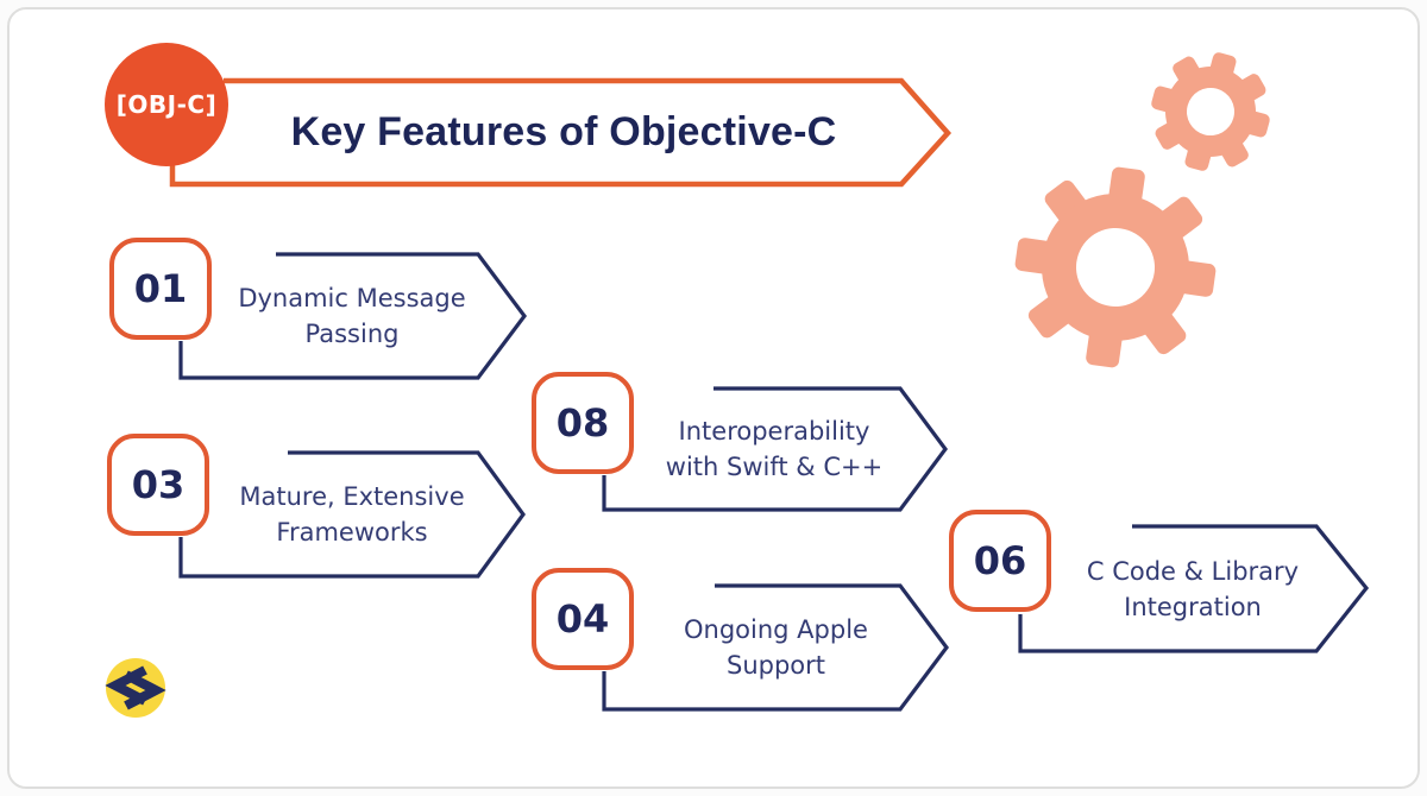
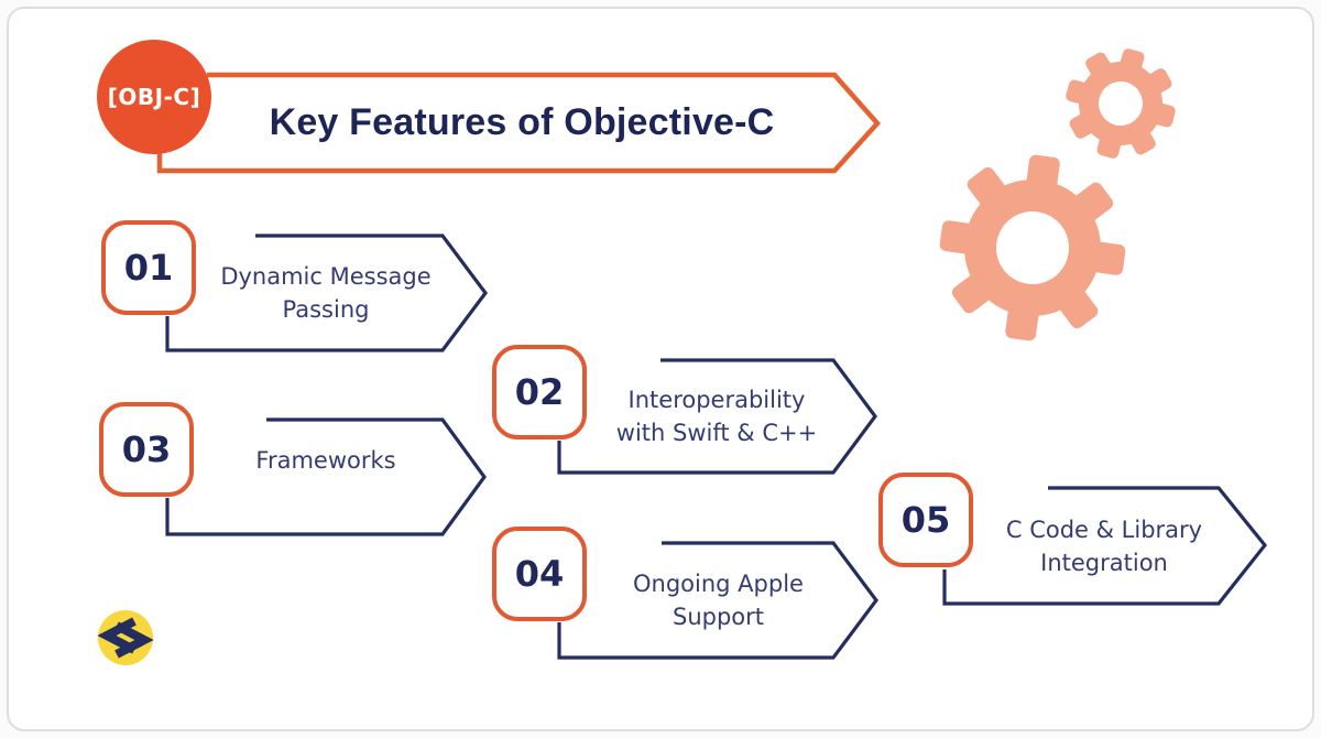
  [OBJ-C]
  Key Features of Objective-C
  01
  Dynamic Message
  Passing
- 08
+ 02
  Interoperability
  with Swift & C++
  03
- Mature, Extensive
  Frameworks
  04
  Ongoing Apple
  Support
- 06
+ 05
  C Code & Library
  Integration
